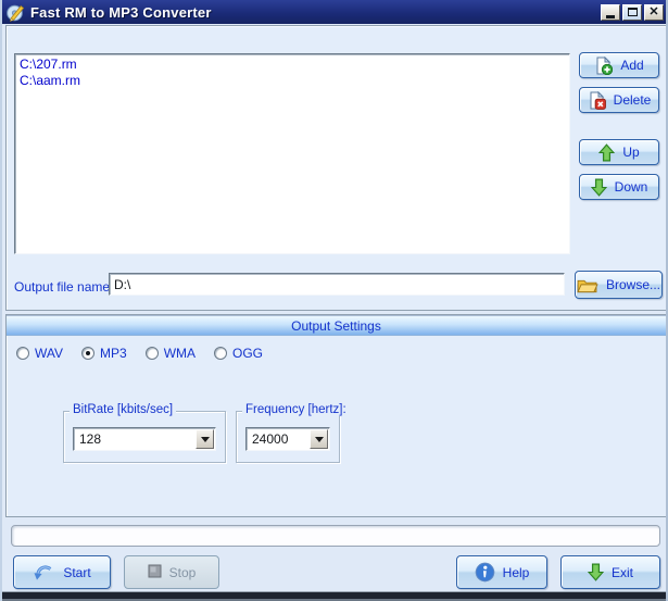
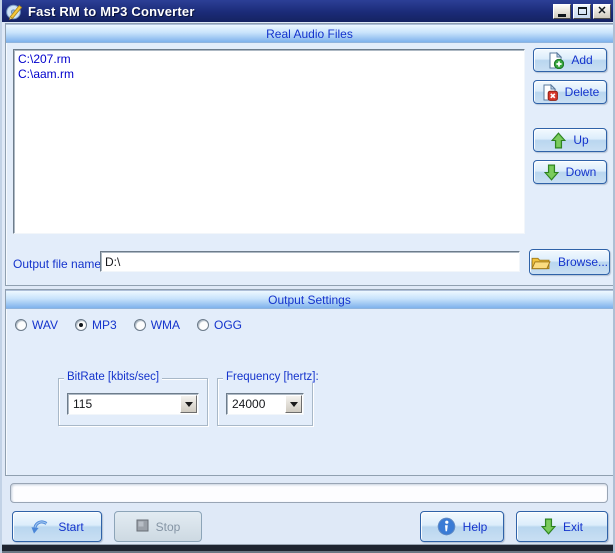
  Fast RM to MP3 Converter
  ✕
+ Real Audio Files
  C:\207.rm
  C:\aam.rm
  Add
  Delete
  Up
  Down
  Output file name
  D:\
  Browse...
  Output Settings
  WAV
  MP3
  WMA
  OGG
  BitRate [kbits/sec]
- 128
+ 115
  Frequency [hertz]:
  24000
  Start
  Stop
  Help
  Exit
